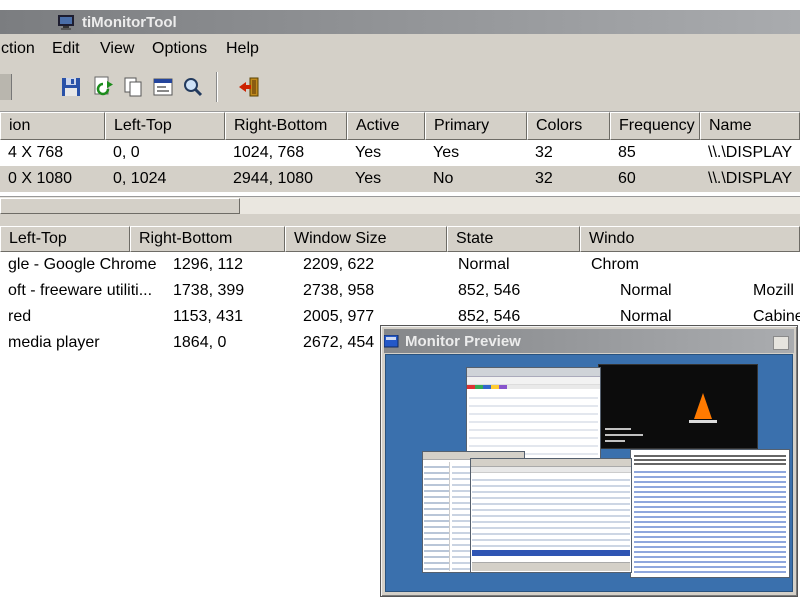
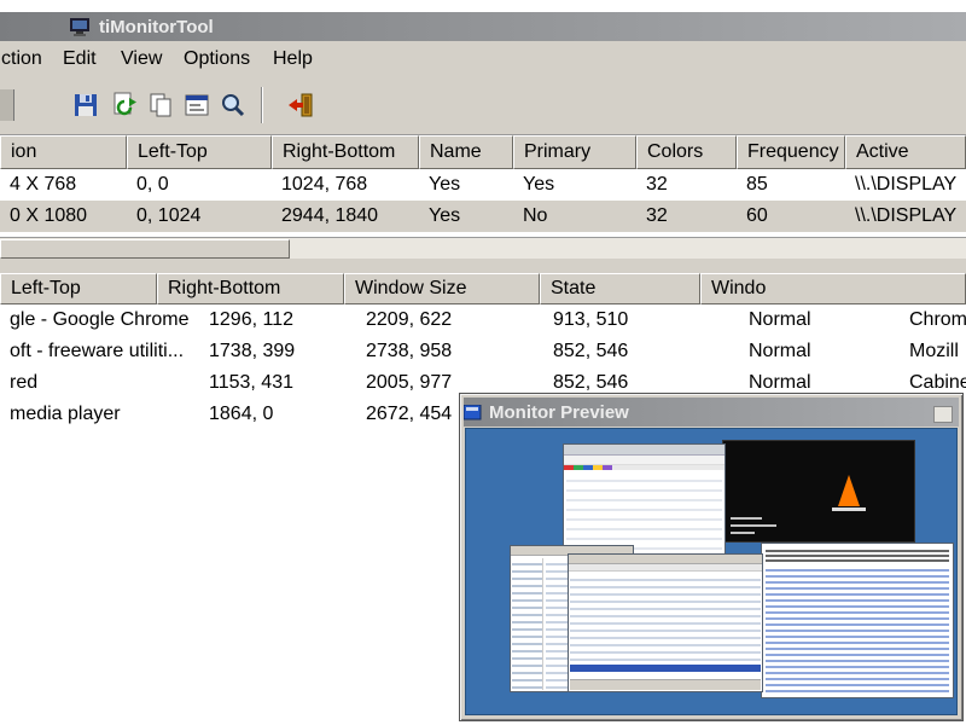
  tiMonitorTool
  ction
  Edit
  View
  Options
  Help
  ion
  Left-Top
  Right-Bottom
- Active
+ Name
  Primary
  Colors
  Frequency
- Name
+ Active
  4 X 768
  0, 0
  1024, 768
  Yes
  Yes
  32
  85
  \\.\DISPLAY
  0 X 1080
  0, 1024
- 2944, 1080
+ 2944, 1840
  Yes
  No
  32
  60
  \\.\DISPLAY
  Left-Top
  Right-Bottom
  Window Size
  State
  Windo
  gle - Google Chrome
  1296, 112
  2209, 622
+ 913, 510
  Normal
  Chrom
  oft - freeware utiliti...
  1738, 399
  2738, 958
  852, 546
  Normal
  Mozill
  red
  1153, 431
  2005, 977
  852, 546
  Normal
  Cabine
  media player
  1864, 0
  2672, 454
  Monitor Preview
